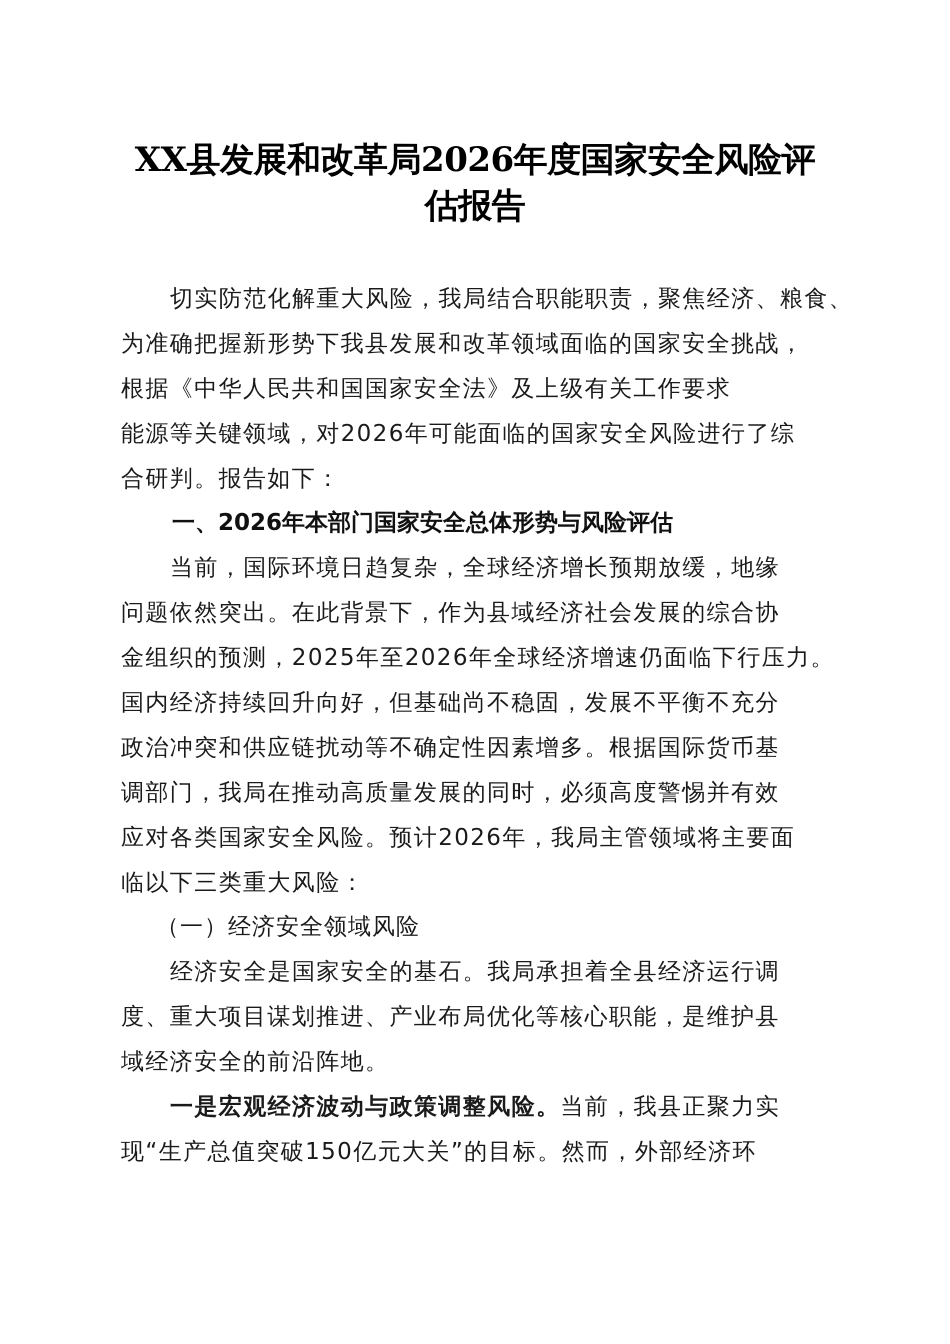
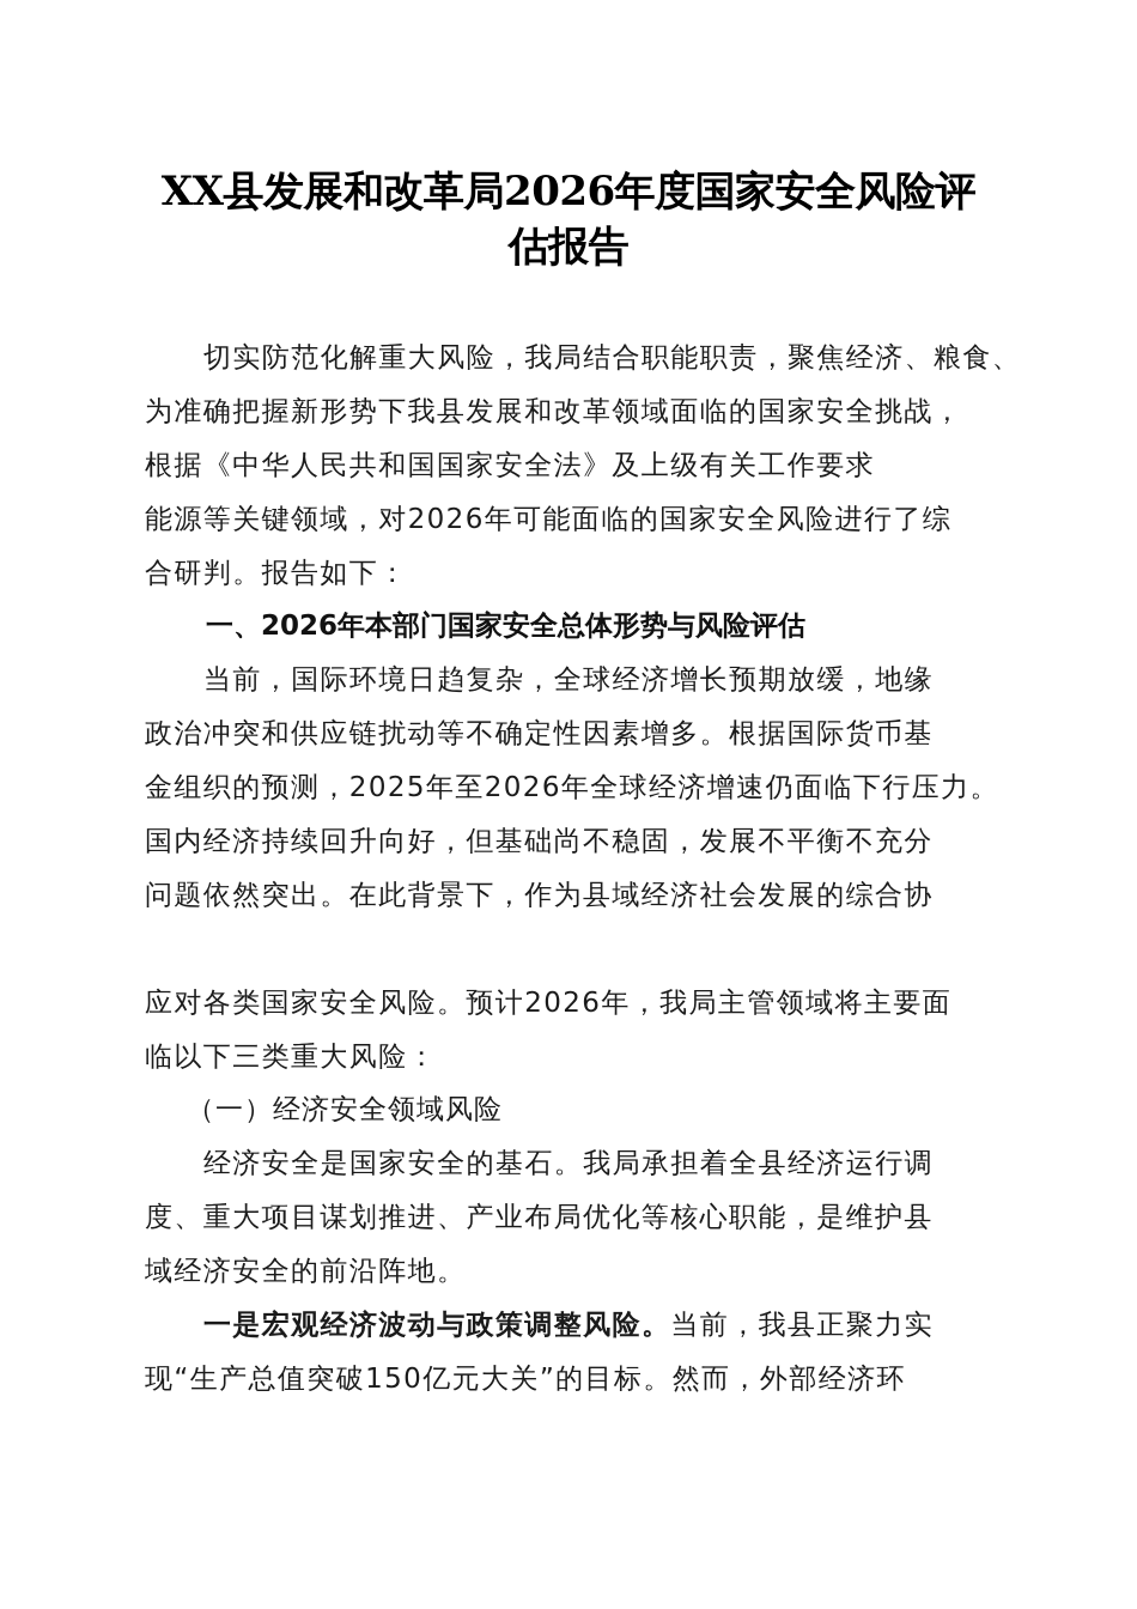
  XX县发展和改革局2026年度国家安全风险评
  估报告
  切实防范化解重大风险，我局结合职能职责，聚焦经济、粮食、
  为准确把握新形势下我县发展和改革领域面临的国家安全挑战，
  根据《中华人民共和国国家安全法》及上级有关工作要求
  能源等关键领域，对2026年可能面临的国家安全风险进行了综
  合研判。报告如下：
  一、2026年本部门国家安全总体形势与风险评估
  当前，国际环境日趋复杂，全球经济增长预期放缓，地缘
- 问题依然突出。在此背景下，作为县域经济社会发展的综合协
+ 政治冲突和供应链扰动等不确定性因素增多。根据国际货币基
  金组织的预测，2025年至2026年全球经济增速仍面临下行压力。
  国内经济持续回升向好，但基础尚不稳固，发展不平衡不充分
- 政治冲突和供应链扰动等不确定性因素增多。根据国际货币基
+ 问题依然突出。在此背景下，作为县域经济社会发展的综合协
- 调部门，我局在推动高质量发展的同时，必须高度警惕并有效
  应对各类国家安全风险。预计2026年，我局主管领域将主要面
  临以下三类重大风险：
  （一）经济安全领域风险
  经济安全是国家安全的基石。我局承担着全县经济运行调
  度、重大项目谋划推进、产业布局优化等核心职能，是维护县
  域经济安全的前沿阵地。
  一是宏观经济波动与政策调整风险。当前，我县正聚力实
  现“生产总值突破150亿元大关”的目标。然而，外部经济环
